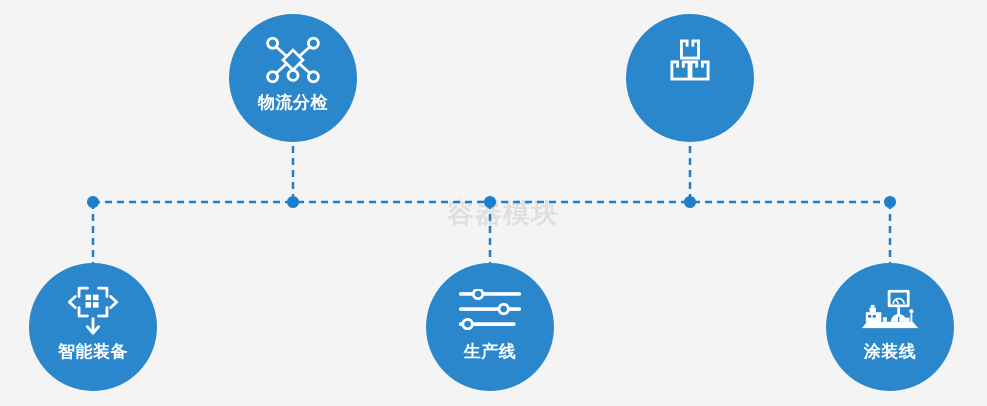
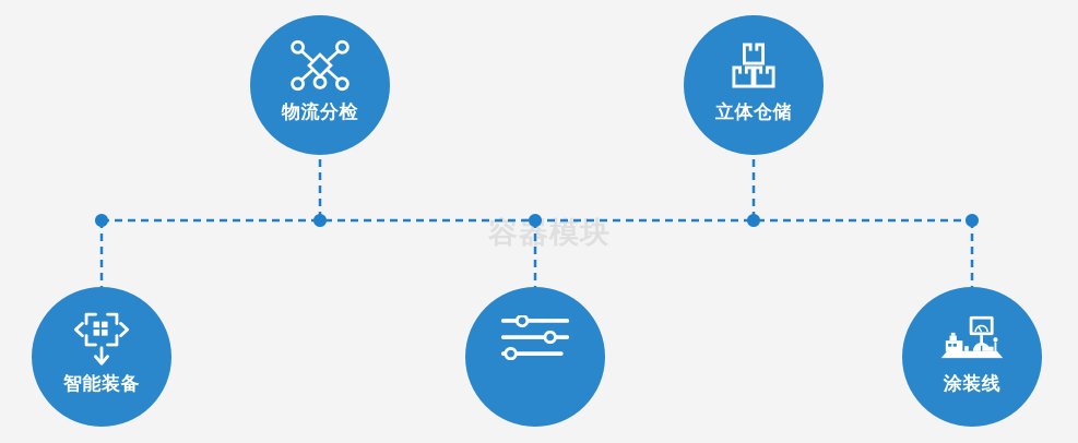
  容器模块
  物流分检
+ 立体仓储
  智能装备
- 生产线
  涂装线
